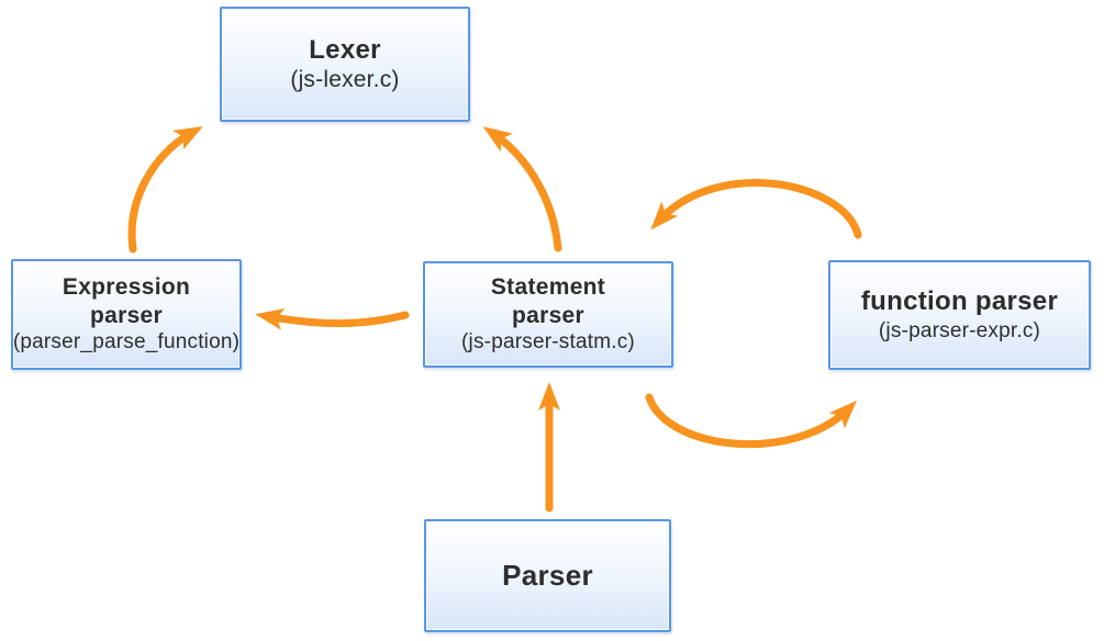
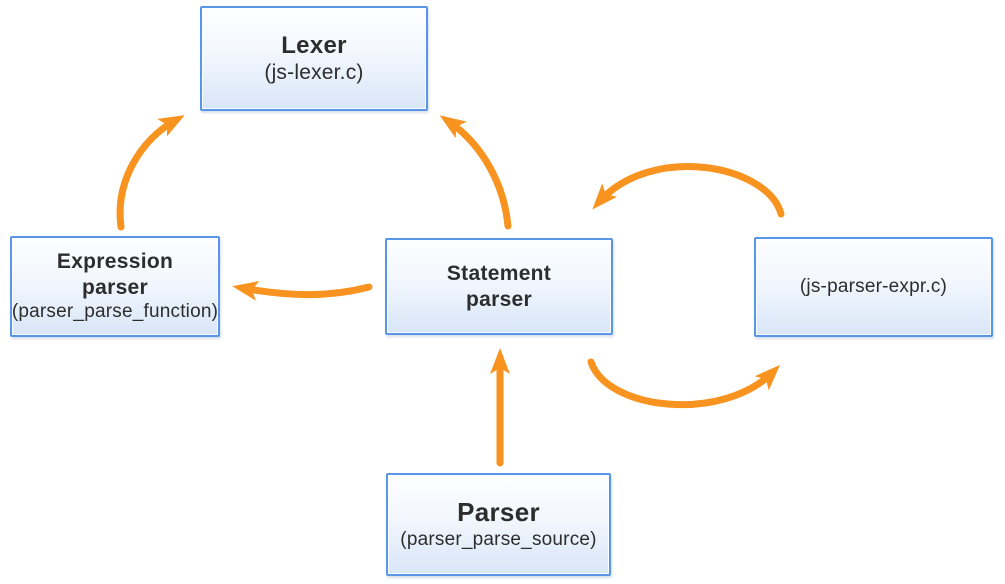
  Lexer
  (js-lexer.c)
  Expression
  parser
  (parser_parse_function)
  Statement
  parser
- (js-parser-statm.c)
- function parser
  (js-parser-expr.c)
  Parser
+ (parser_parse_source)
